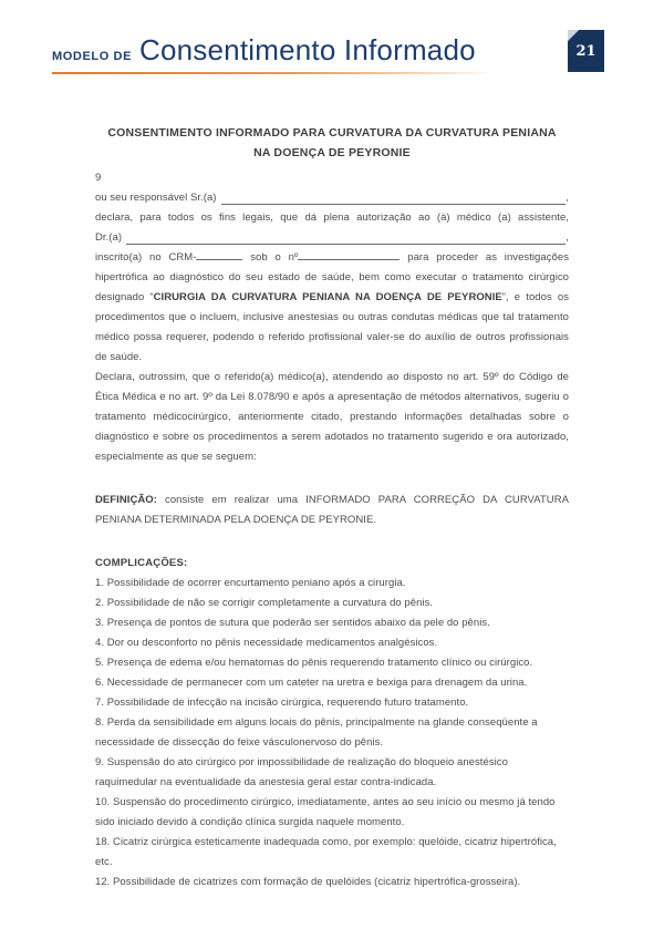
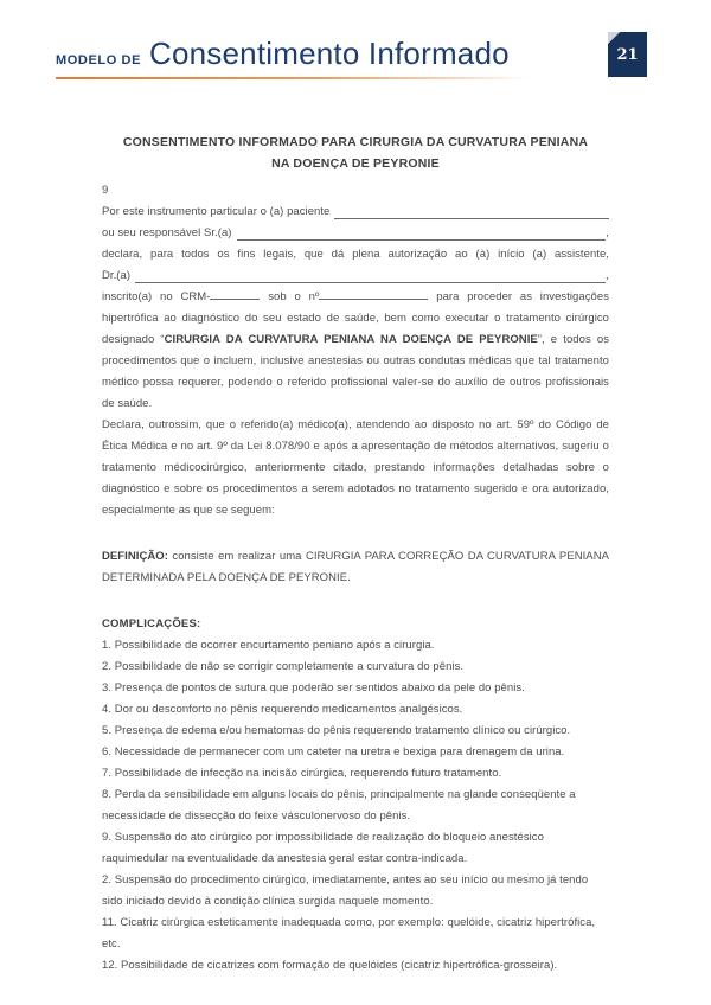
  MODELO DE
  Consentimento Informado
  21
- CONSENTIMENTO INFORMADO PARA CURVATURA DA CURVATURA PENIANA
+ CONSENTIMENTO INFORMADO PARA CIRURGIA DA CURVATURA PENIANA
  NA DOENÇA DE PEYRONIE
  9
+ Por este instrumento particular o (a) paciente
  ou seu responsável Sr.(a)
  ,
- declara, para todos os fins legais, que dá plena autorização ao (à) médico (a) assistente,
+ declara, para todos os fins legais, que dá plena autorização ao (à) início (a) assistente,
  Dr.(a)
  ,
  inscrito(a) no CRM- sob o nº para proceder as investigações
  hipertrófica ao diagnóstico do seu estado de saúde, bem como executar o tratamento cirúrgico designado “CIRURGIA DA CURVATURA PENIANA NA DOENÇA DE PEYRONIE”, e todos os procedimentos que o incluem, inclusive anestesias ou outras condutas médicas que tal tratamento médico possa requerer, podendo o referido profissional valer-se do auxílio de outros profissionais de saúde.
  Declara, outrossim, que o referido(a) médico(a), atendendo ao disposto no art. 59º do Código de Ética Médica e no art. 9º da Lei 8.078/90 e após a apresentação de métodos alternativos, sugeriu o tratamento médicocirúrgico, anteriormente citado, prestando informações detalhadas sobre o diagnóstico e sobre os procedimentos a serem adotados no tratamento sugerido e ora autorizado, especialmente as que se seguem:
- DEFINIÇÃO: consiste em realizar uma INFORMADO PARA CORREÇÃO DA CURVATURA PENIANA DETERMINADA PELA DOENÇA DE PEYRONIE.
+ DEFINIÇÃO: consiste em realizar uma CIRURGIA PARA CORREÇÃO DA CURVATURA PENIANA DETERMINADA PELA DOENÇA DE PEYRONIE.
  COMPLICAÇÕES:
  1. Possibilidade de ocorrer encurtamento peniano após a cirurgia.
  2. Possibilidade de não se corrigir completamente a curvatura do pênis.
  3. Presença de pontos de sutura que poderão ser sentidos abaixo da pele do pênis.
- 4. Dor ou desconforto no pênis necessidade medicamentos analgésicos.
+ 4. Dor ou desconforto no pênis requerendo medicamentos analgésicos.
  5. Presença de edema e/ou hematomas do pênis requerendo tratamento clínico ou cirúrgico.
  6. Necessidade de permanecer com um cateter na uretra e bexiga para drenagem da urina.
  7. Possibilidade de infecção na incisão cirúrgica, requerendo futuro tratamento.
  8. Perda da sensibilidade em alguns locais do pênis, principalmente na glande conseqüente a necessidade de dissecção do feixe vásculonervoso do pênis.
  9. Suspensão do ato cirúrgico por impossibilidade de realização do bloqueio anestésico raquimedular na eventualidade da anestesia geral estar contra-indicada.
- 10. Suspensão do procedimento cirúrgico, imediatamente, antes ao seu início ou mesmo já tendo sido iniciado devido à condição clínica surgida naquele momento.
+ 2. Suspensão do procedimento cirúrgico, imediatamente, antes ao seu início ou mesmo já tendo sido iniciado devido à condição clínica surgida naquele momento.
- 18. Cicatriz cirúrgica esteticamente inadequada como, por exemplo: quelóide, cicatriz hipertrófica, etc.
+ 11. Cicatriz cirúrgica esteticamente inadequada como, por exemplo: quelóide, cicatriz hipertrófica, etc.
  12. Possibilidade de cicatrizes com formação de quelóides (cicatriz hipertrófica-grosseira).
